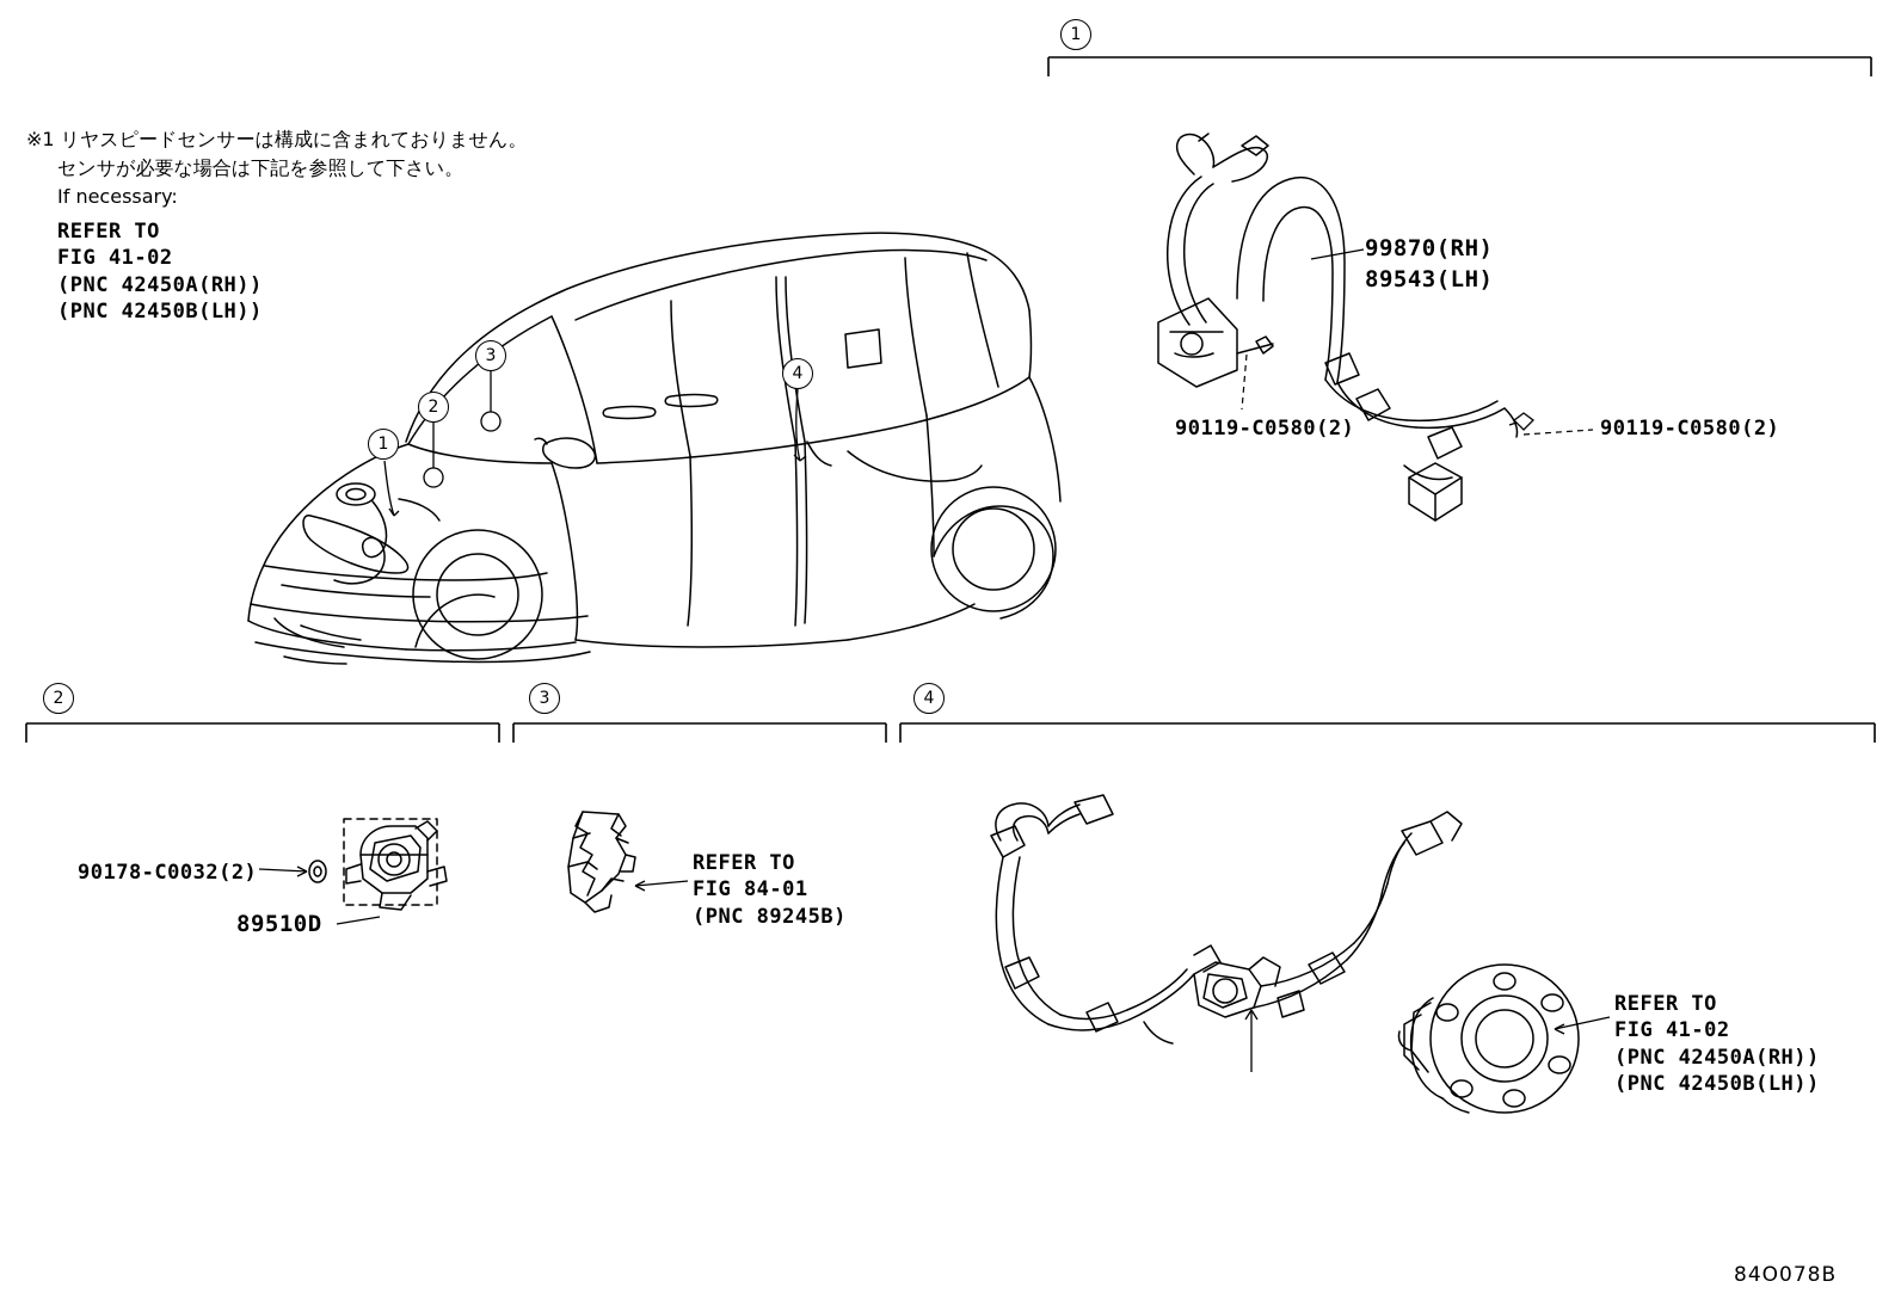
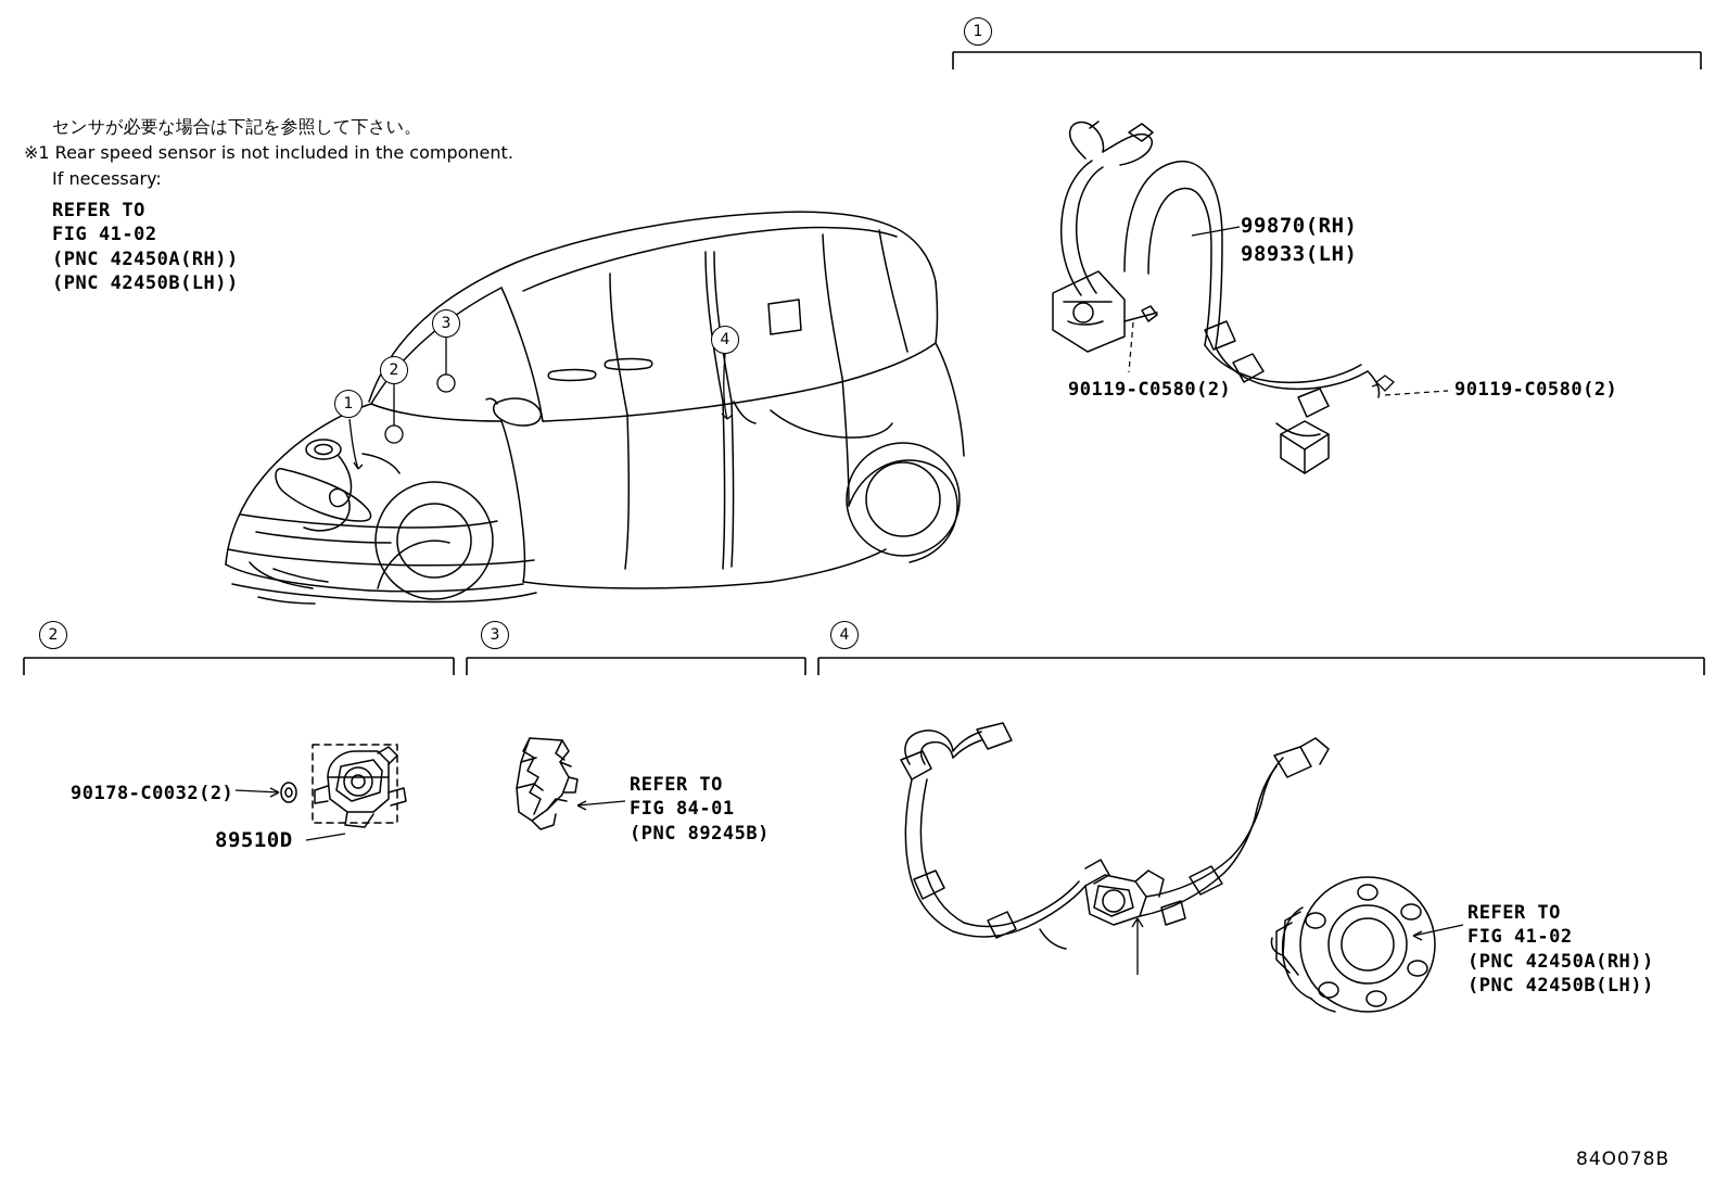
- ※1 リヤスピードセンサーは構成に含まれておりません。
  センサが必要な場合は下記を参照して下さい。
+ ※1 Rear speed sensor is not included in the component.
  If necessary:
  REFER TO
  FIG 41-02
  (PNC 42450A(RH))
  (PNC 42450B(LH))
  1
  2
  3
  4
  1
  99870(RH)
- 89543(LH)
+ 98933(LH)
  90119-C0580(2)
  90119-C0580(2)
  2
  3
  4
  90178-C0032(2)
  89510D
  REFER TO
  FIG 84-01
  (PNC 89245B)
  REFER TO
  FIG 41-02
  (PNC 42450A(RH))
  (PNC 42450B(LH))
  84O078B
